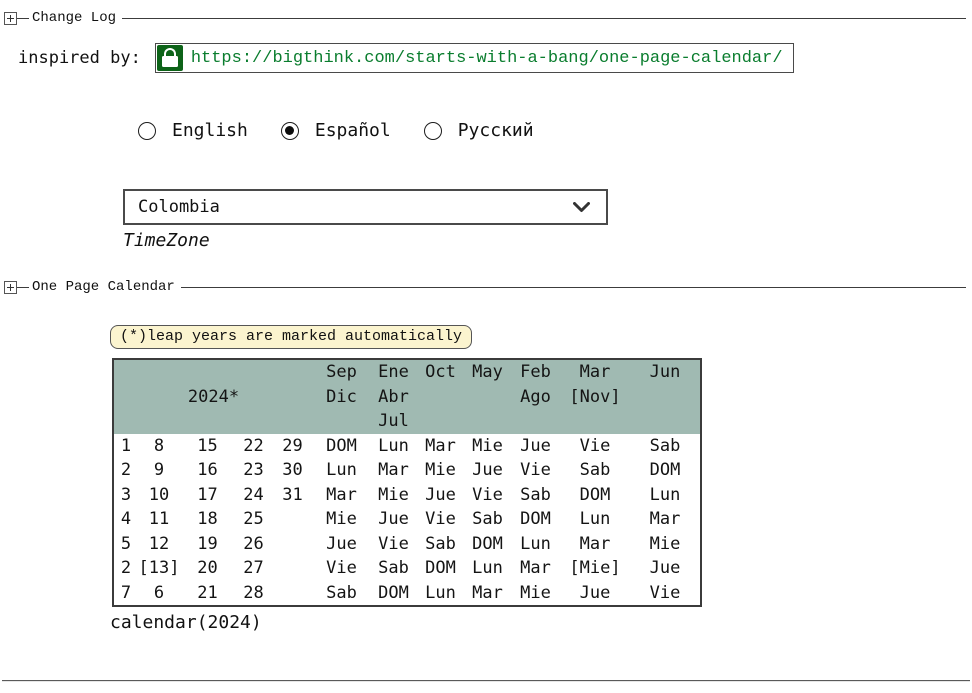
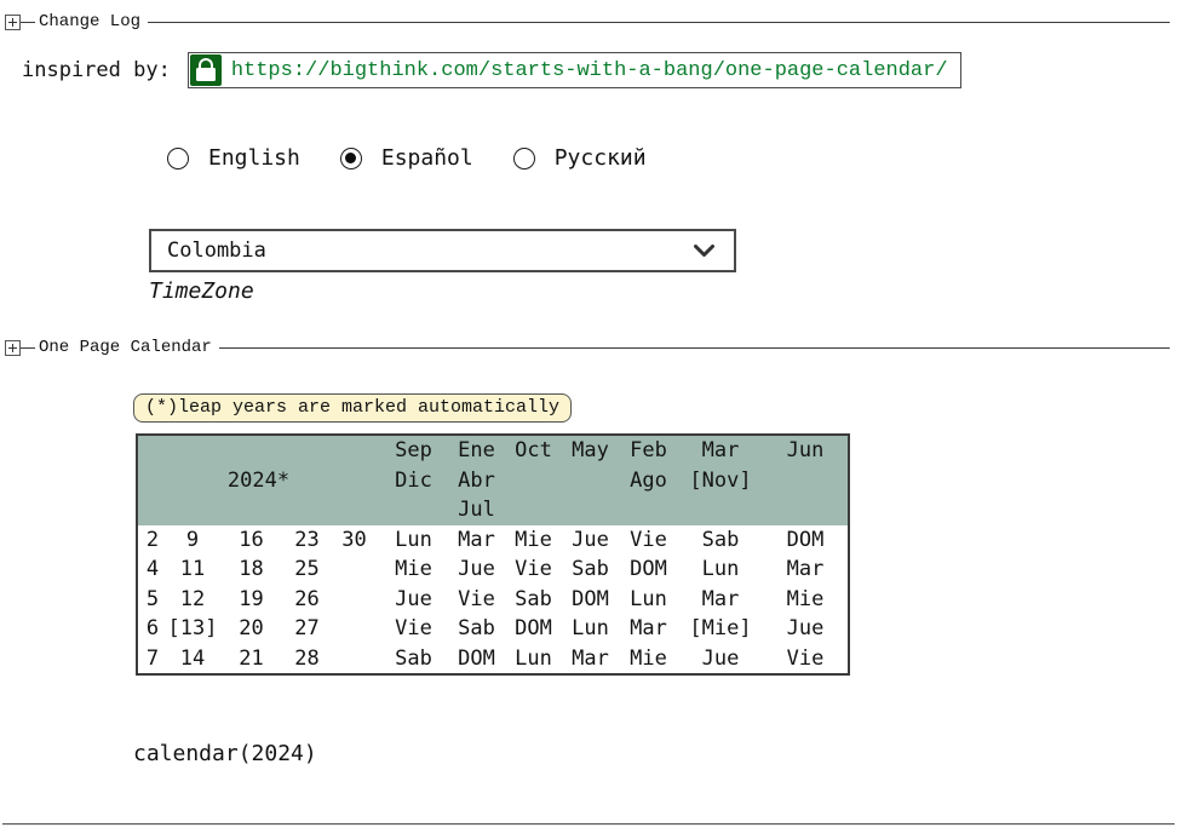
  Change Log
  inspired by:
  https://bigthink.com/starts-with-a-bang/one-page-calendar/
  English
  Español
  Русский
  Colombia
  TimeZone
  One Page Calendar
  (*)leap years are marked automatically
  2024*	SepDic	EneAbrJul	Oct	May	FebAgo	Mar[Nov]	Jun
- 1	8	15	22	29	DOM	Lun	Mar	Mie	Jue	Vie	Sab
  2	9	16	23	30	Lun	Mar	Mie	Jue	Vie	Sab	DOM
- 3	10	17	24	31	Mar	Mie	Jue	Vie	Sab	DOM	Lun
  4	11	18	25		Mie	Jue	Vie	Sab	DOM	Lun	Mar
  5	12	19	26		Jue	Vie	Sab	DOM	Lun	Mar	Mie
- 2	[13]	20	27		Vie	Sab	DOM	Lun	Mar	[Mie]	Jue
+ 6	[13]	20	27		Vie	Sab	DOM	Lun	Mar	[Mie]	Jue
- 7	6	21	28		Sab	DOM	Lun	Mar	Mie	Jue	Vie
+ 7	14	21	28		Sab	DOM	Lun	Mar	Mie	Jue	Vie
  calendar(2024)
